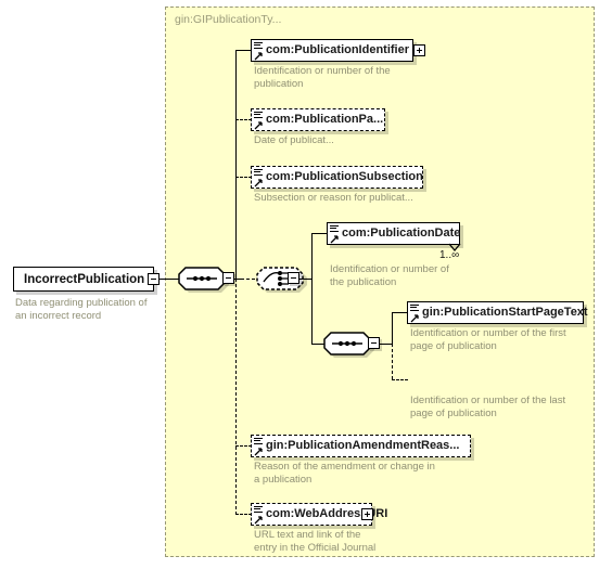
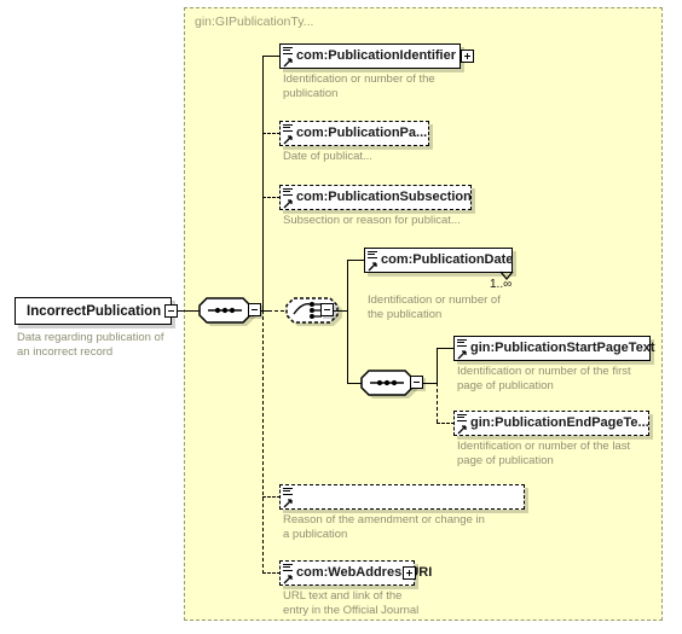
  gin:GIPublicationTy...
  IncorrectPublication
  Data regarding publication of
  an incorrect record
  com:PublicationIdentifier
  Identification or number of the
  publication
  com:PublicationPa...
  Date of publicat...
  com:PublicationSubsection
  Subsection or reason for publicat...
  com:PublicationDate
  1..∞
  Identification or number of
  the publication
  gin:PublicationStartPageText
  Identification or number of the first
  page of publication
+ gin:PublicationEndPageTe...
  Identification or number of the last
  page of publication
- gin:PublicationAmendmentReas...
  Reason of the amendment or change in
  a publication
  com:WebAddresRI
  URL text and link of the
  entry in the Official Journal
